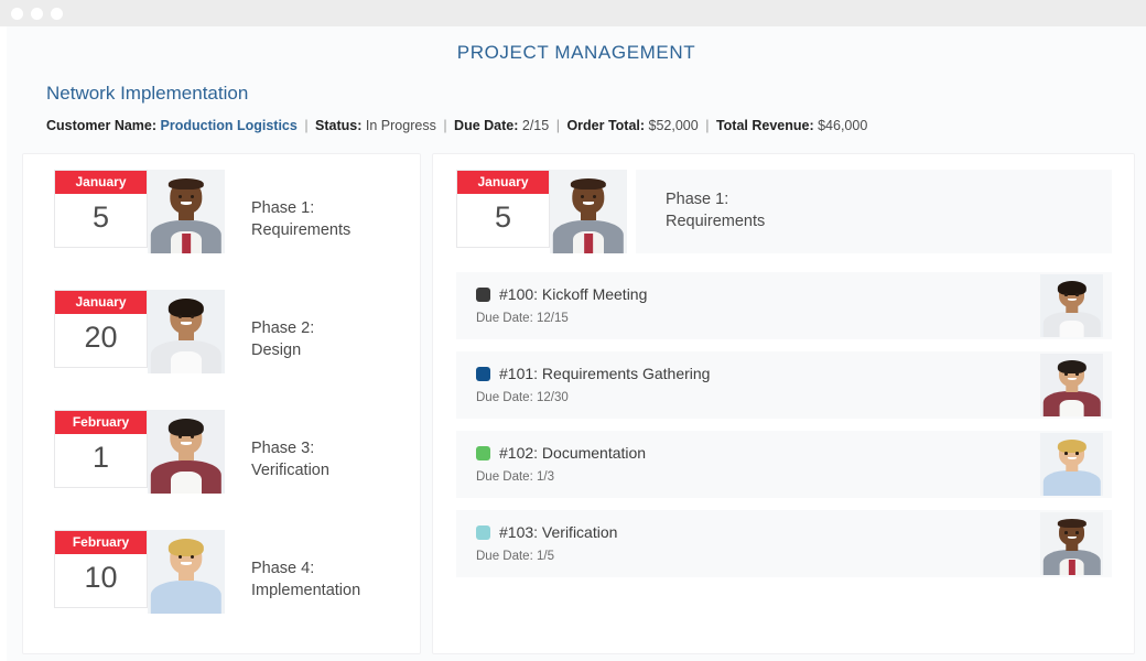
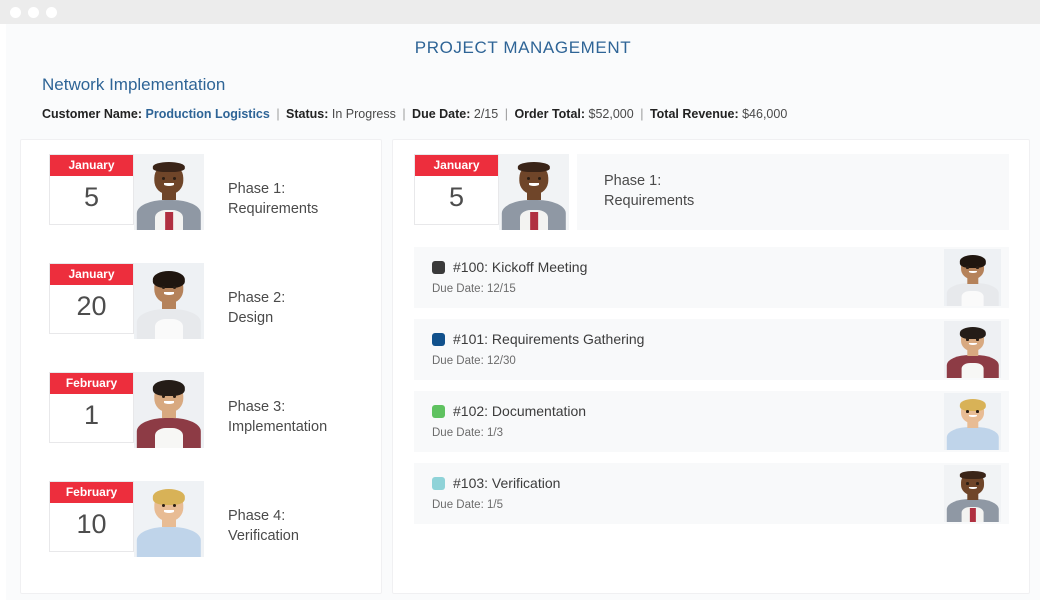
  PROJECT MANAGEMENT
  Network Implementation
  Customer Name: Production Logistics | Status: In Progress | Due Date: 2/15 | Order Total: $52,000 | Total Revenue: $46,000
  January
  5
  Phase 1:
  Requirements
  January
  20
  Phase 2:
  Design
  February
  1
  Phase 3:
- Verification
+ Implementation
  February
  10
  Phase 4:
- Implementation
+ Verification
  January
  5
  Phase 1:
  Requirements
  #100: Kickoff Meeting
  Due Date: 12/15
  #101: Requirements Gathering
  Due Date: 12/30
  #102: Documentation
  Due Date: 1/3
  #103: Verification
  Due Date: 1/5
